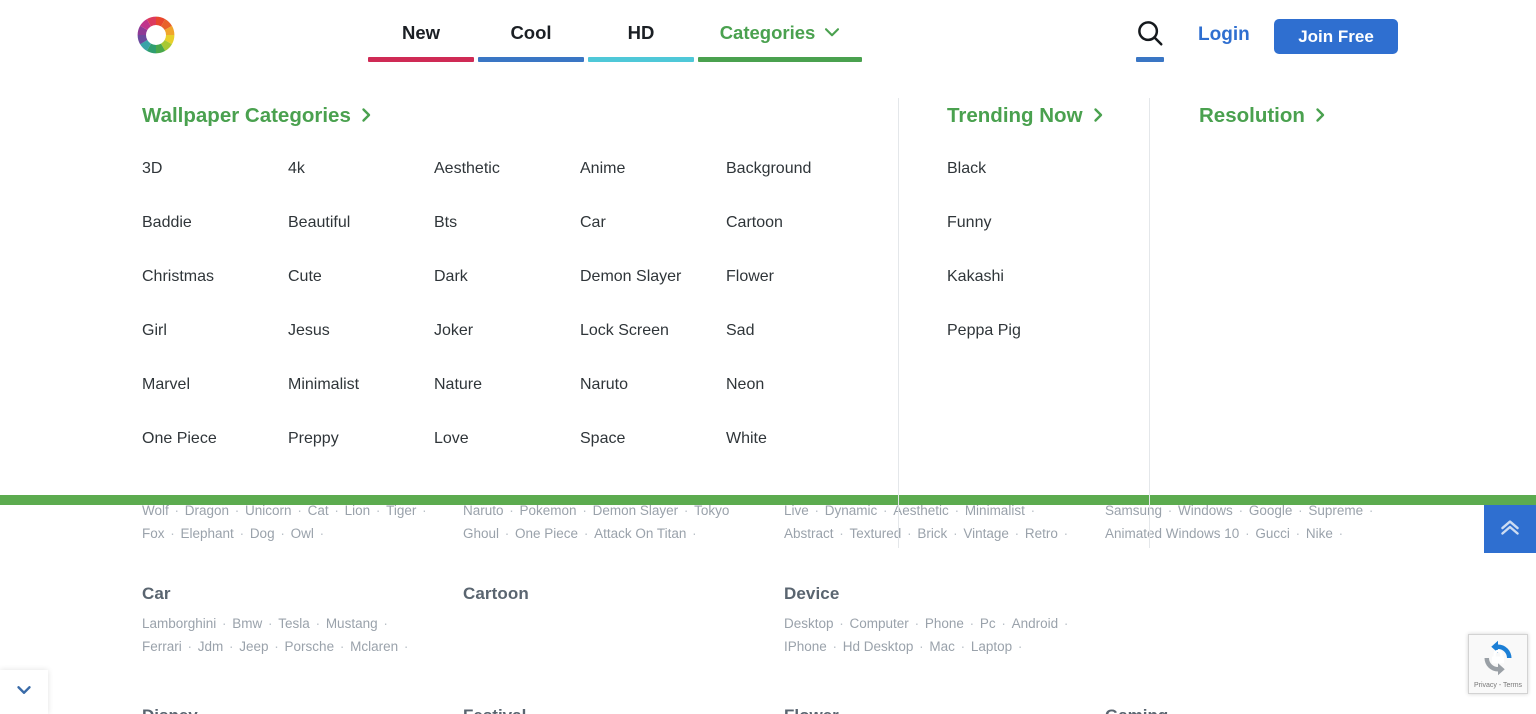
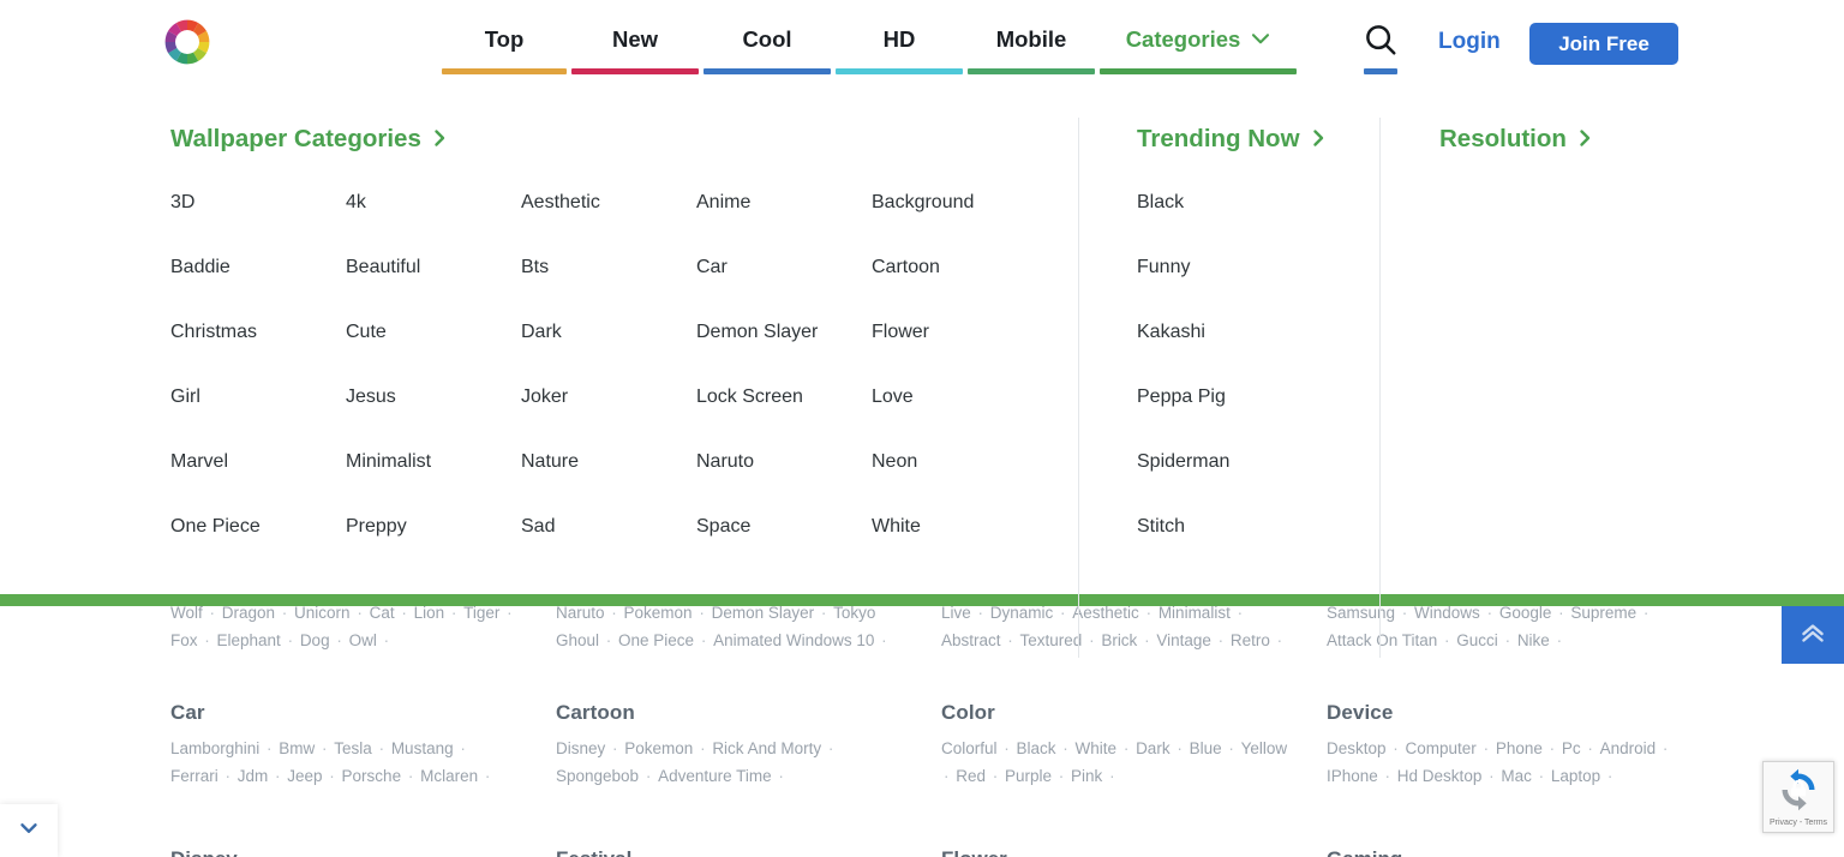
  Wolf · Dragon · Unicorn · Cat · Lion · Tiger · Fox · Elephant · Dog · Owl ·
- Naruto · Pokemon · Demon Slayer · Tokyo Ghoul · One Piece · Attack On Titan ·
+ Naruto · Pokemon · Demon Slayer · Tokyo Ghoul · One Piece · Animated Windows 10 ·
  Live · Dynamic · esthetic · Minimalist · Abstract · Texture · Brick · Vintage · Retro ·
- Samsung · Windows · Google · Supreme · Animated Windows 10 · Gucci · Nike ·
+ Samsung · Windows · Google · Supreme · Attack On Titan · Gucci · Nike ·
  Car
  Lamborghini · Bmw · Tesla · Mustang · Ferrari · Jdm · Jeep · Porsche · Mclaren ·
  Cartoon
+ Disney · Pokemon · Rick And Morty · Spongebob · Adventure Time ·
+ Color
+ Colorful · Black · White · Dark · Blue · Yellow · Red · Purple · Pink ·
  Device
  Desktop · Computer · Phone · Pc · Android · IPhone · Hd Desktop · Mac · Laptop ·
  Wallpaper Categories
  3D
  4k
  Aesthetic
  Anime
  Background
  Baddie
  Beautiful
  Bts
  Car
  Cartoon
  Christmas
  Cute
  Dark
  Demon Slayer
  Flower
  Girl
  Jesus
  Joker
  Lock Screen
- Sad
+ Love
  Marvel
  Minimalist
  Nature
  Naruto
  Neon
  One Piece
  Preppy
- Love
+ Sad
  Space
  White
  Trending Now
  Black
  Funny
  Kakashi
  Peppa Pig
+ Spiderman
+ Stitch
  Resolution
+ Top
  New
  Cool
  HD
+ Mobile
  Categories
  Login
  Join Free
